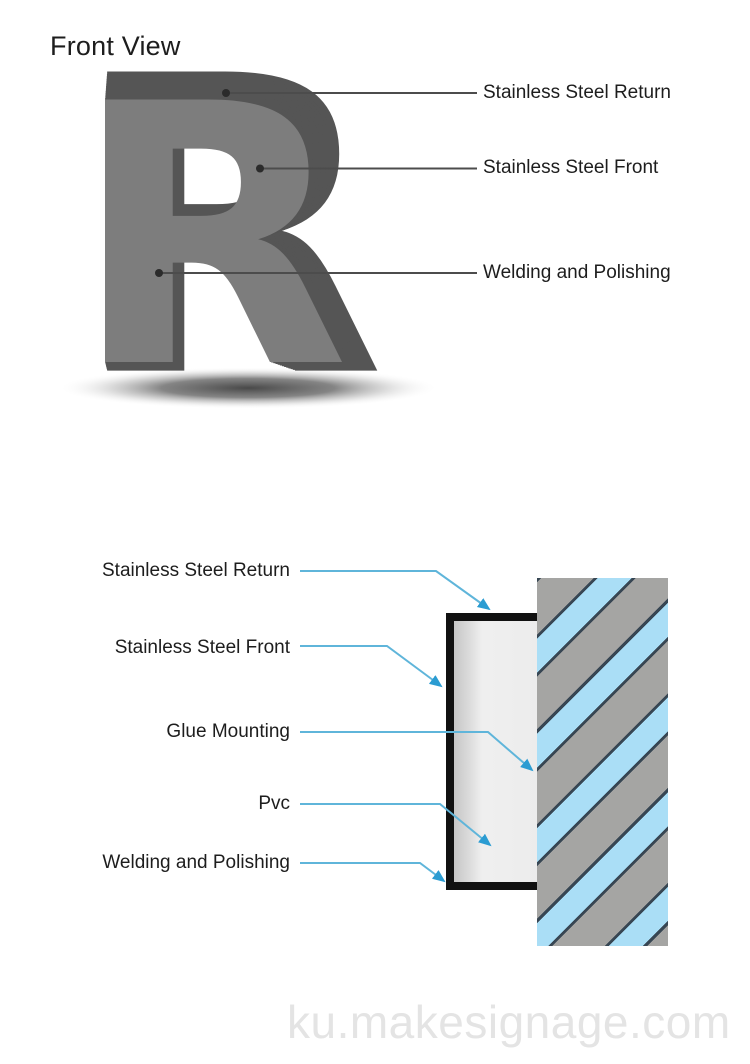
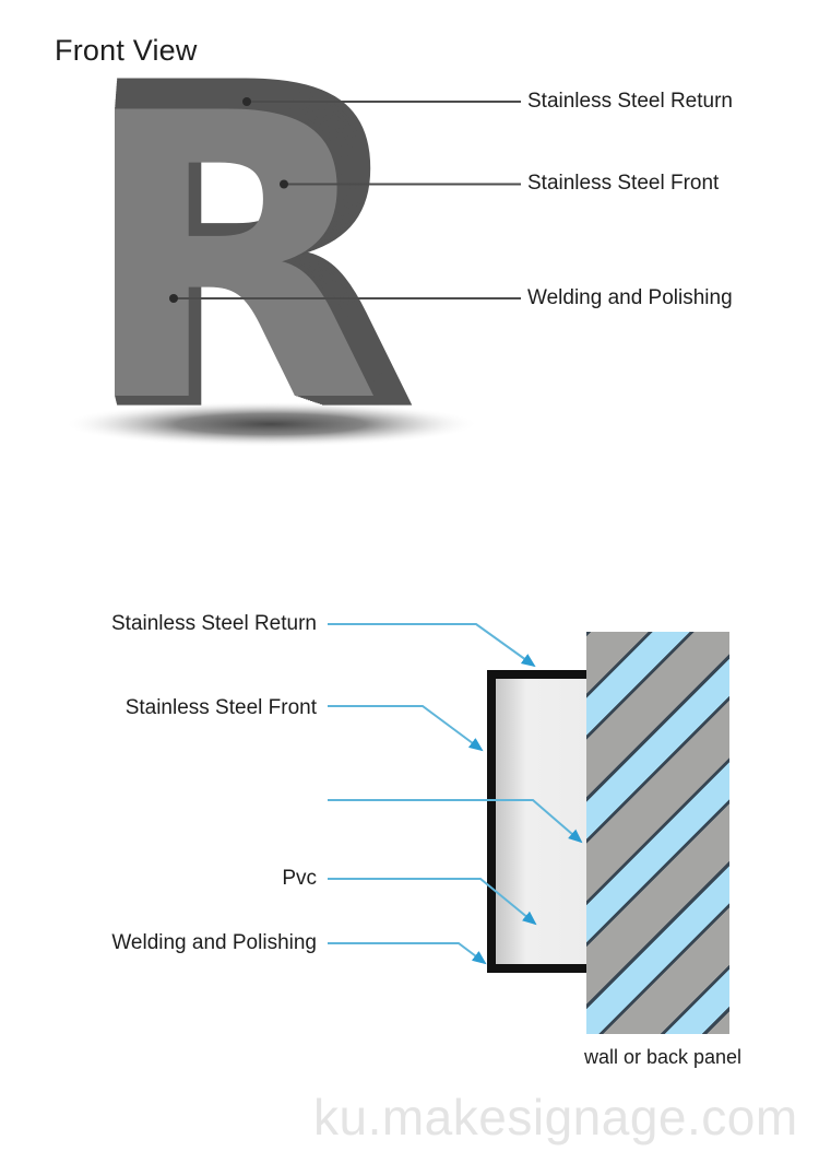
  Stainless Steel Return
  Stainless Steel Front
  Welding and Polishing
  Stainless Steel Return
  Stainless Steel Front
- Glue Mounting
  Pvc
  Welding and Polishing
+ wall or back panel
  ku.makesignage.com
